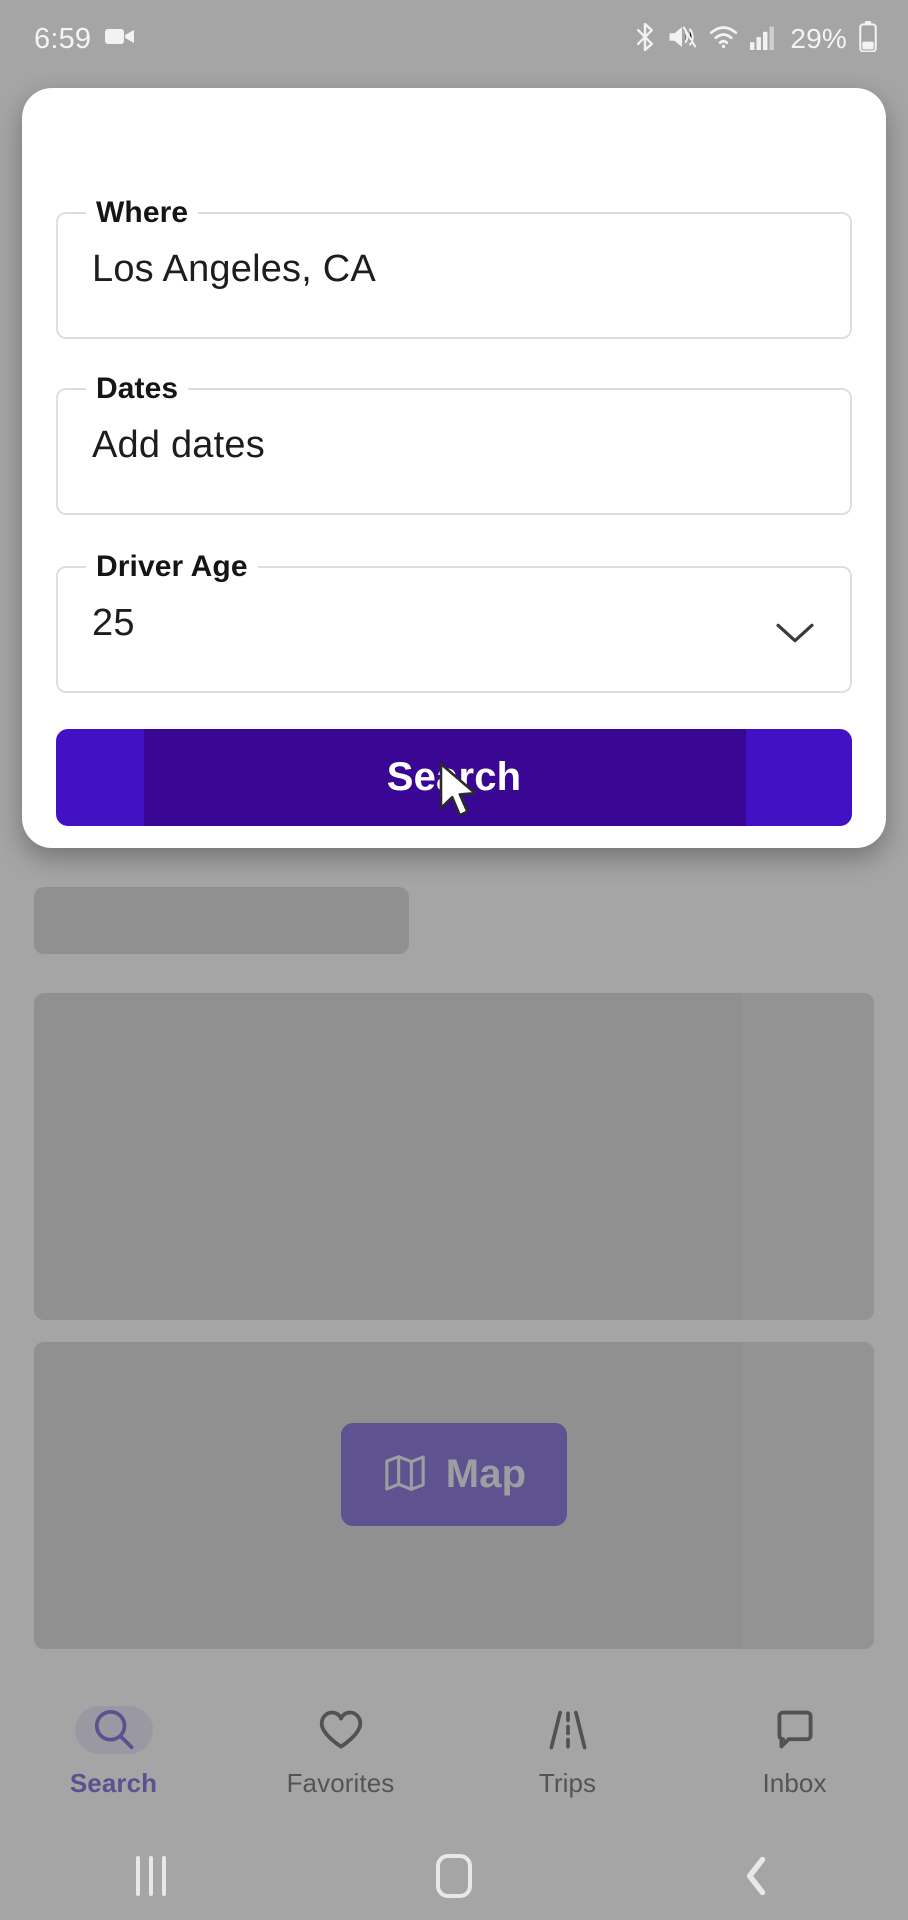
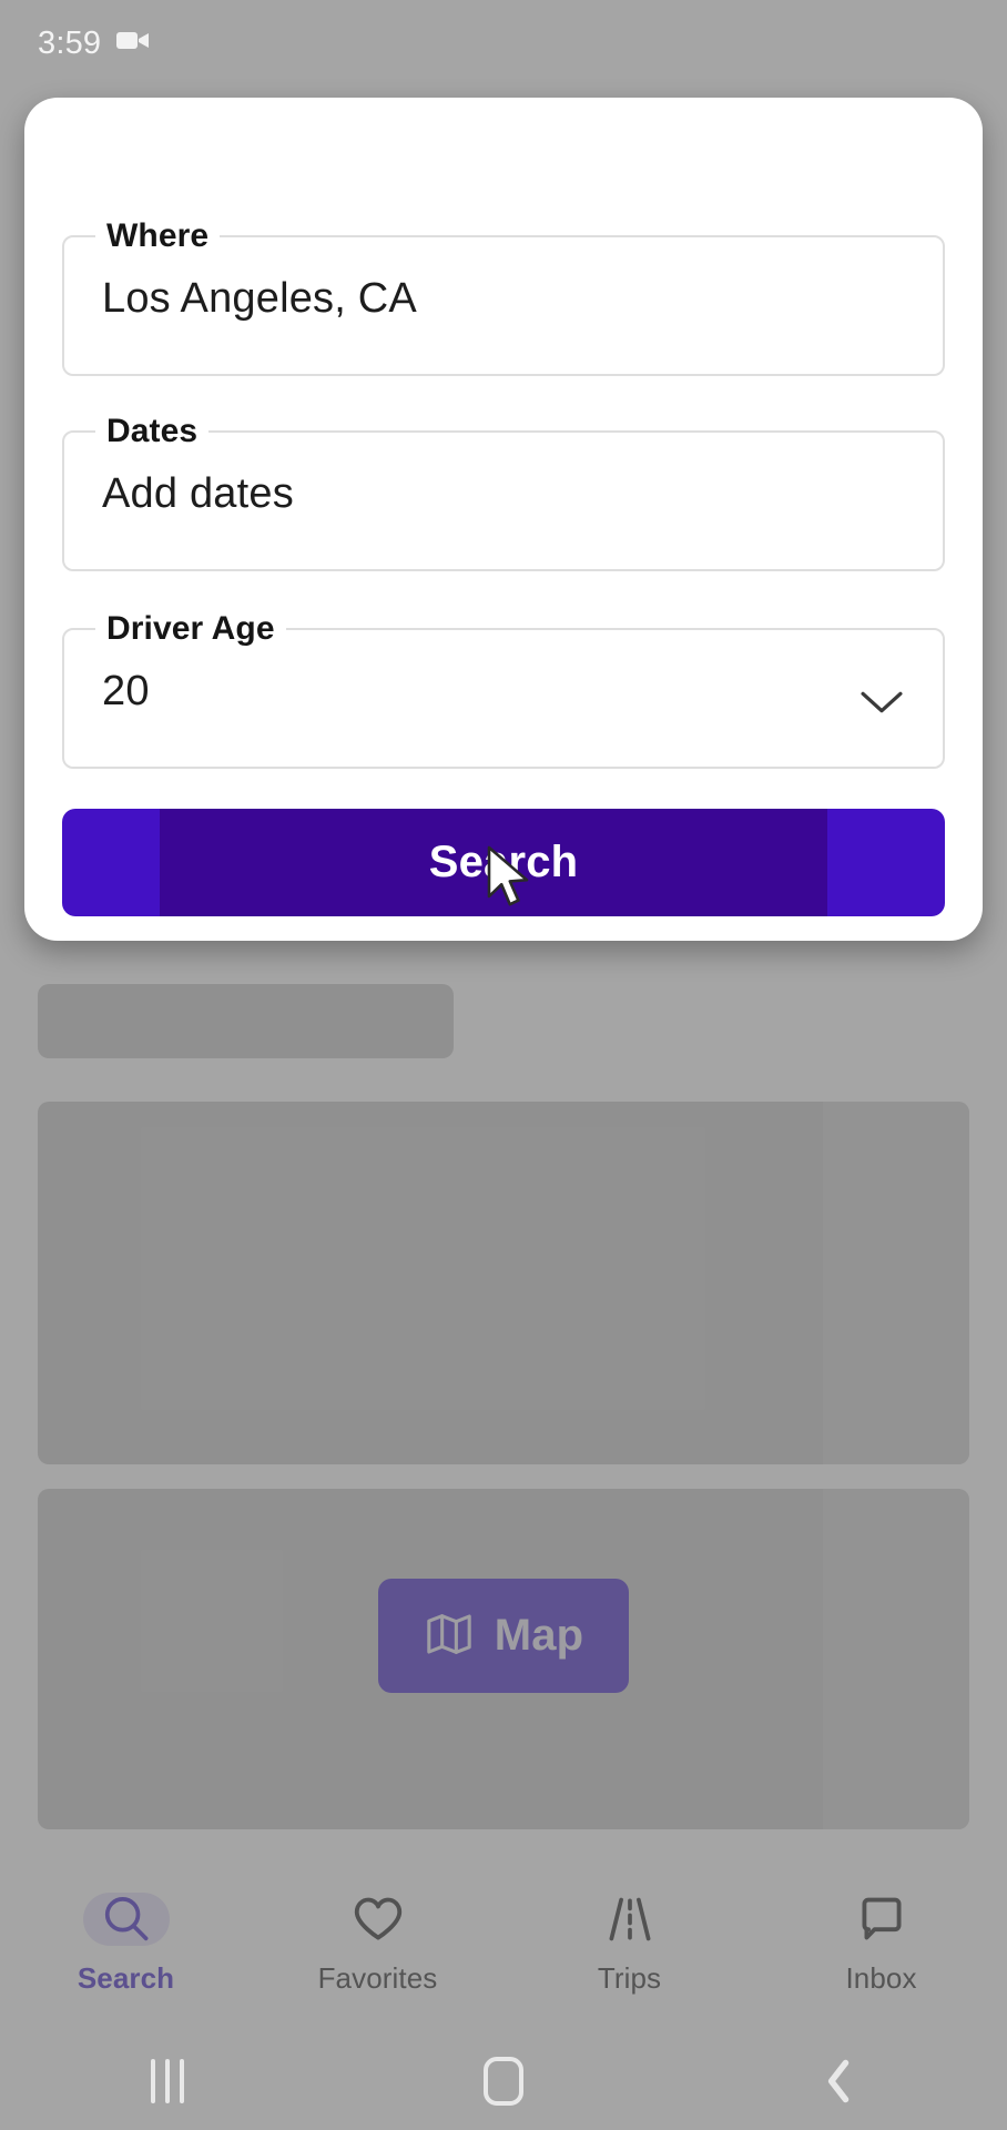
  Map
- 6:59
+ 3:59
- 29%
  Where
  Los Angeles, CA
  Dates
  Add dates
  Driver Age
- 25
+ 20
  Serch
  Search
  Favorites
  Trips
  Inbox
